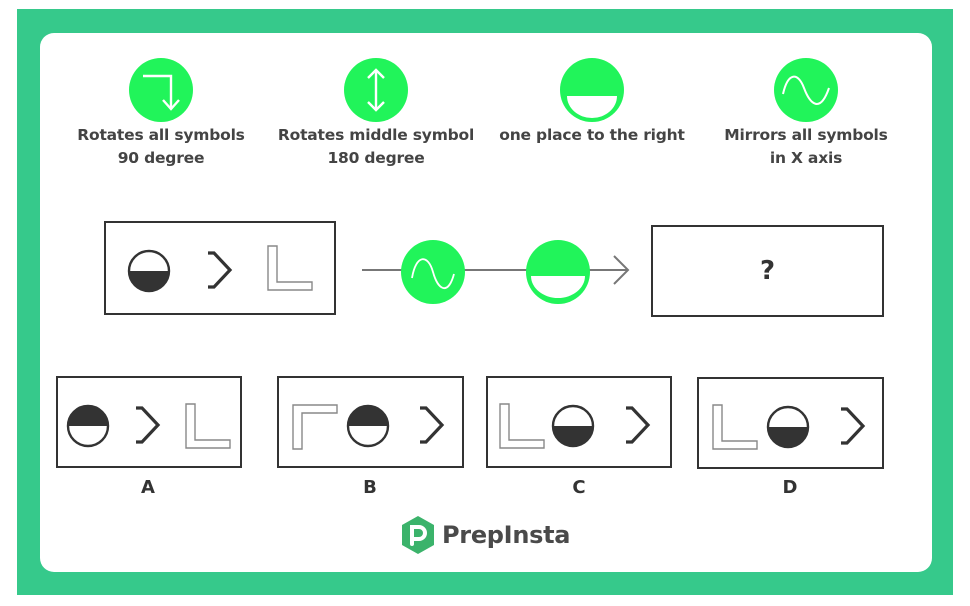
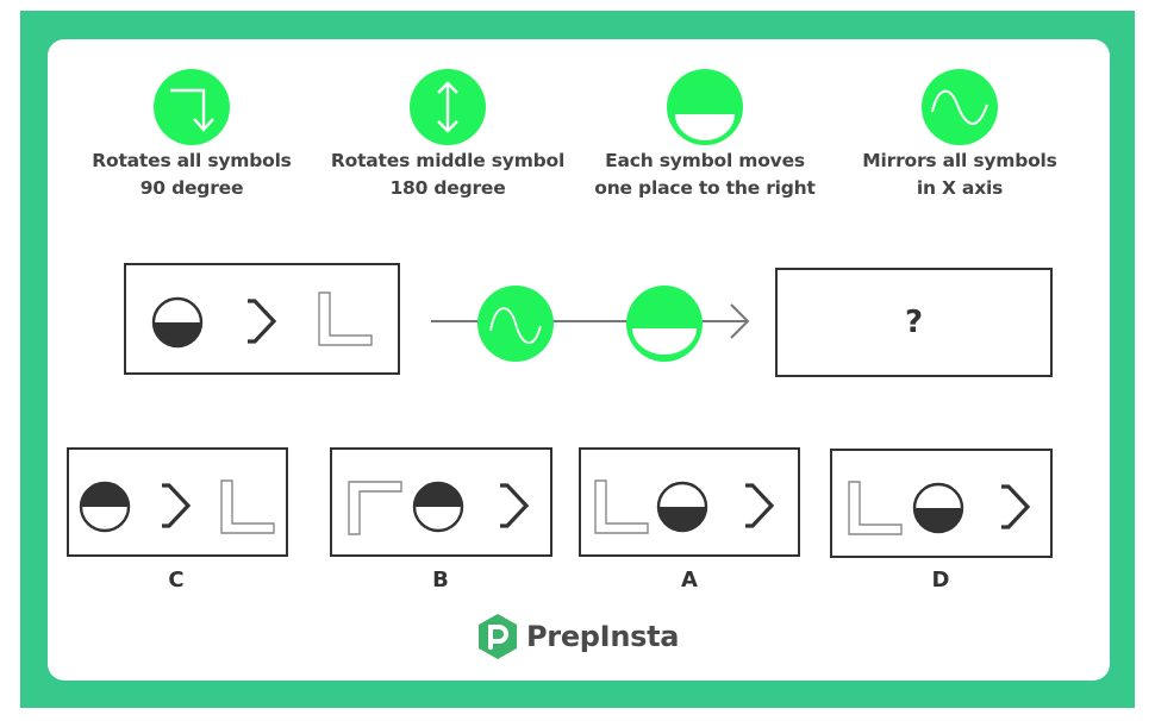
  Rotates all symbols
  90 degree
  Rotates middle symbol
  180 degree
+ Each symbol moves
  one place to the right
  Mirrors all symbols
  in X axis
  ?
- A
+ C
  B
- C
+ A
  D
  PrepInsta
